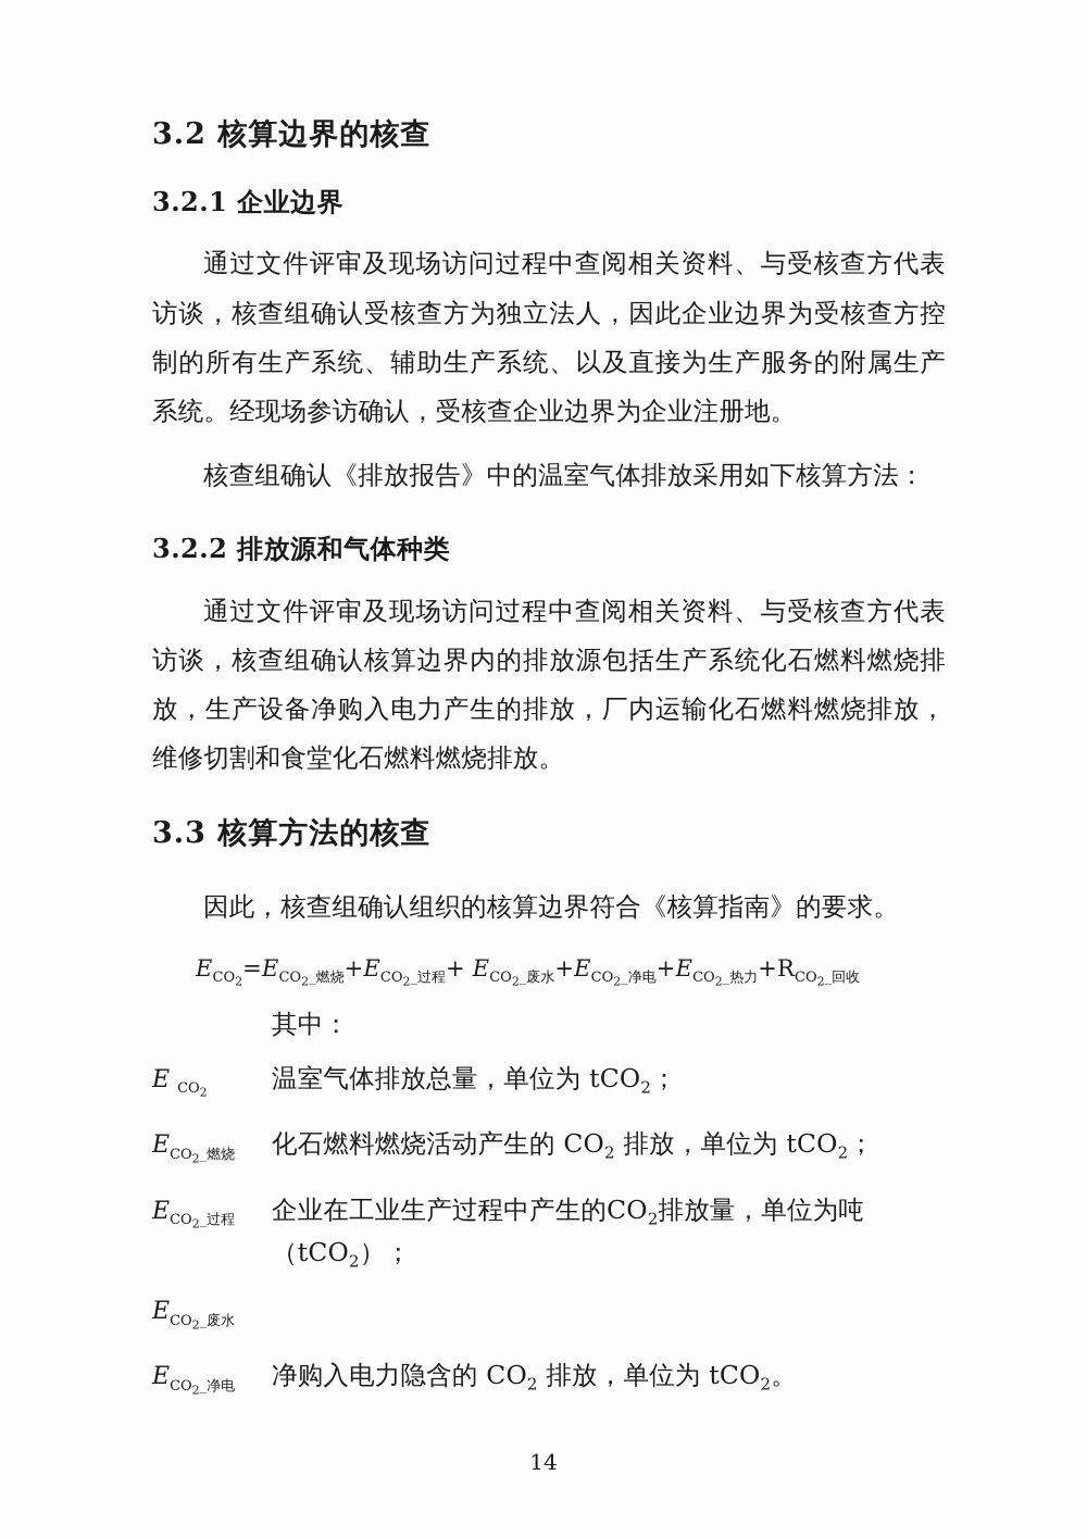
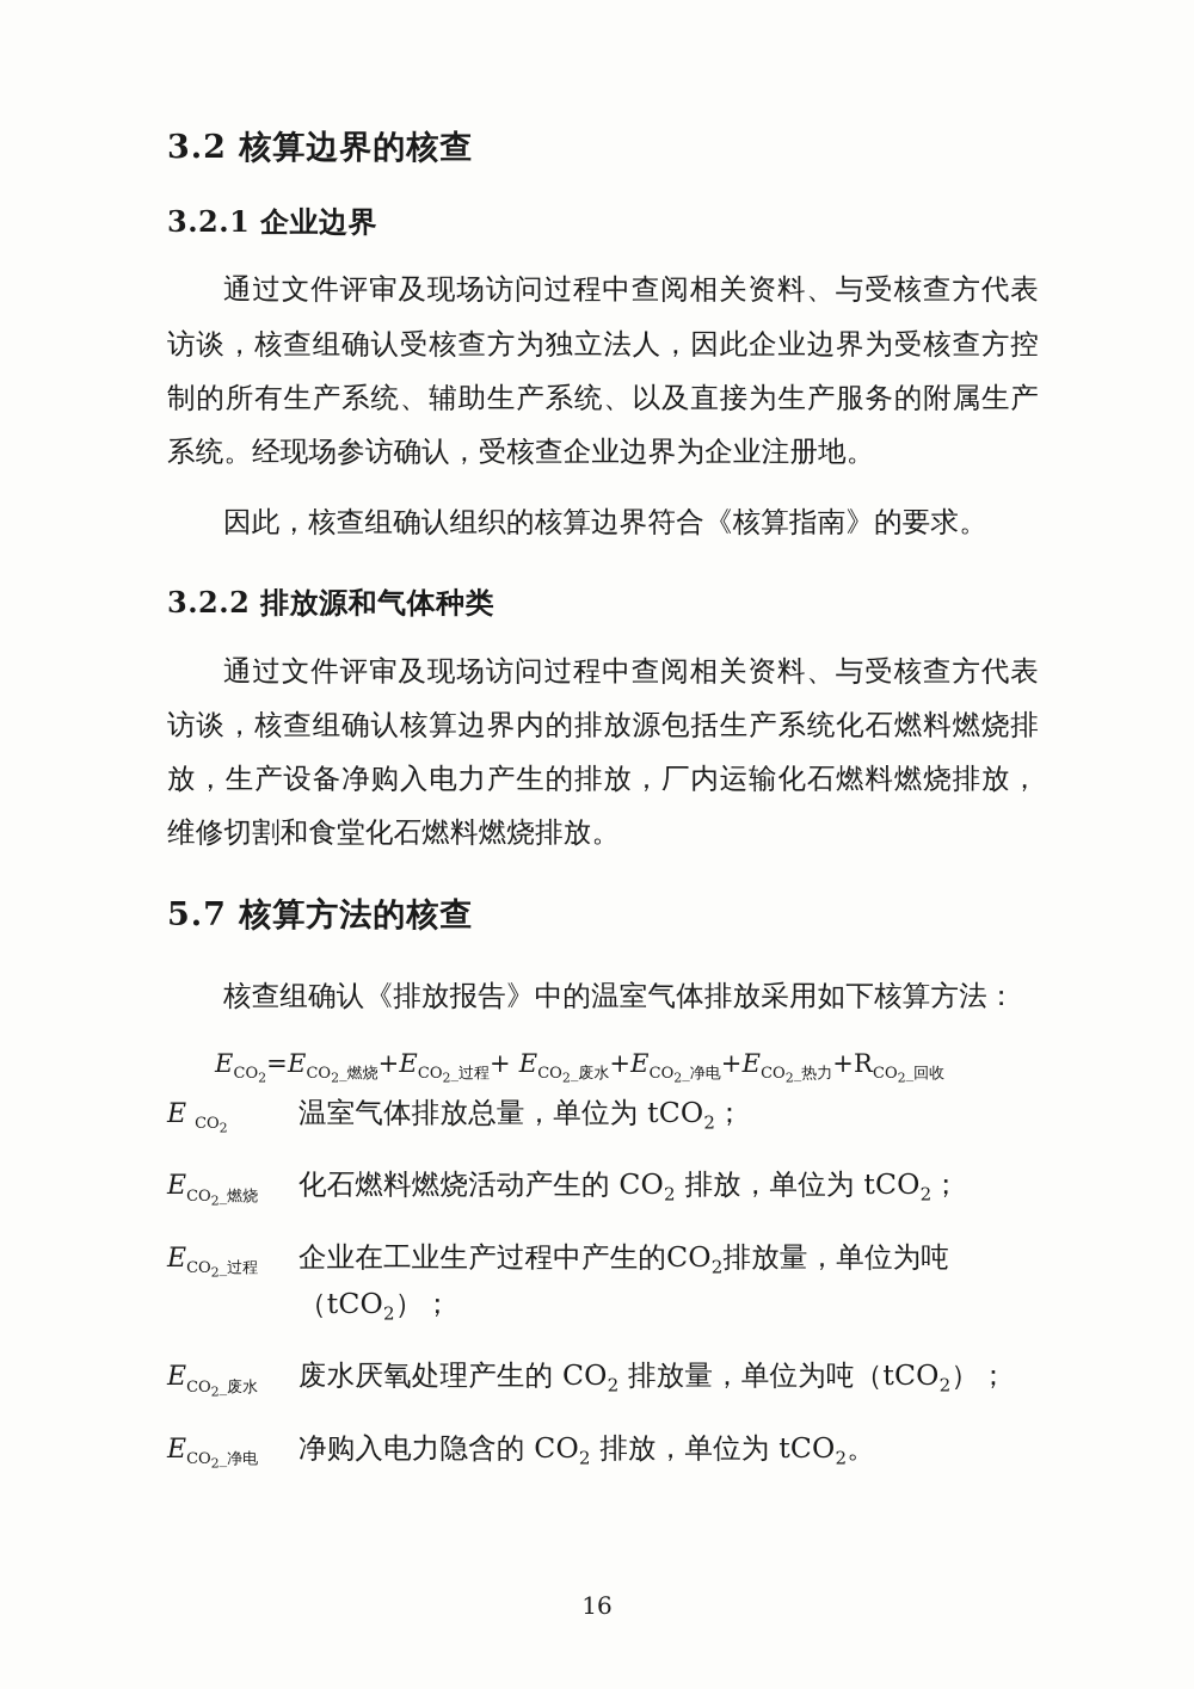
  3.2 核算边界的核查
  3.2.1 企业边界
  通过文件评审及现场访问过程中查阅相关资料、与受核查方代表访谈，核查组确认受核查方为独立法人，因此企业边界为受核查方控制的所有生产系统、辅助生产系统、以及直接为生产服务的附属生产系统。经现场参访确认，受核查企业边界为企业注册地。
- 核查组确认《排放报告》中的温室气体排放采用如下核算方法：
+ 因此，核查组确认组织的核算边界符合《核算指南》的要求。
  3.2.2 排放源和气体种类
  通过文件评审及现场访问过程中查阅相关资料、与受核查方代表访谈，核查组确认核算边界内的排放源包括生产系统化石燃料燃烧排放，生产设备净购入电力产生的排放，厂内运输化石燃料燃烧排放，维修切割和食堂化石燃料燃烧排放。
- 3.3 核算方法的核查
+ 5.7 核算方法的核查
- 因此，核查组确认组织的核算边界符合《核算指南》的要求。
+ 核查组确认《排放报告》中的温室气体排放采用如下核算方法：
  ECO2=ECO2_燃烧+ECO2_过程+ ECO2_废水+ECO2_净电+ECO2_热力+RCO2_回收
- 其中：
  E CO2
  温室气体排放总量，单位为 tCO2；
  ECO2_燃烧
  化石燃料燃烧活动产生的 CO2 排放，单位为 tCO2；
  ECO2_过程
  企业在工业生产过程中产生的CO2排放量，单位为吨（tCO2）；
  ECO2_废水
+ 废水厌氧处理产生的 CO2 排放量，单位为吨（tCO2）；
  ECO2_净电
  净购入电力隐含的 CO2 排放，单位为 tCO2。
- 14
+ 16
